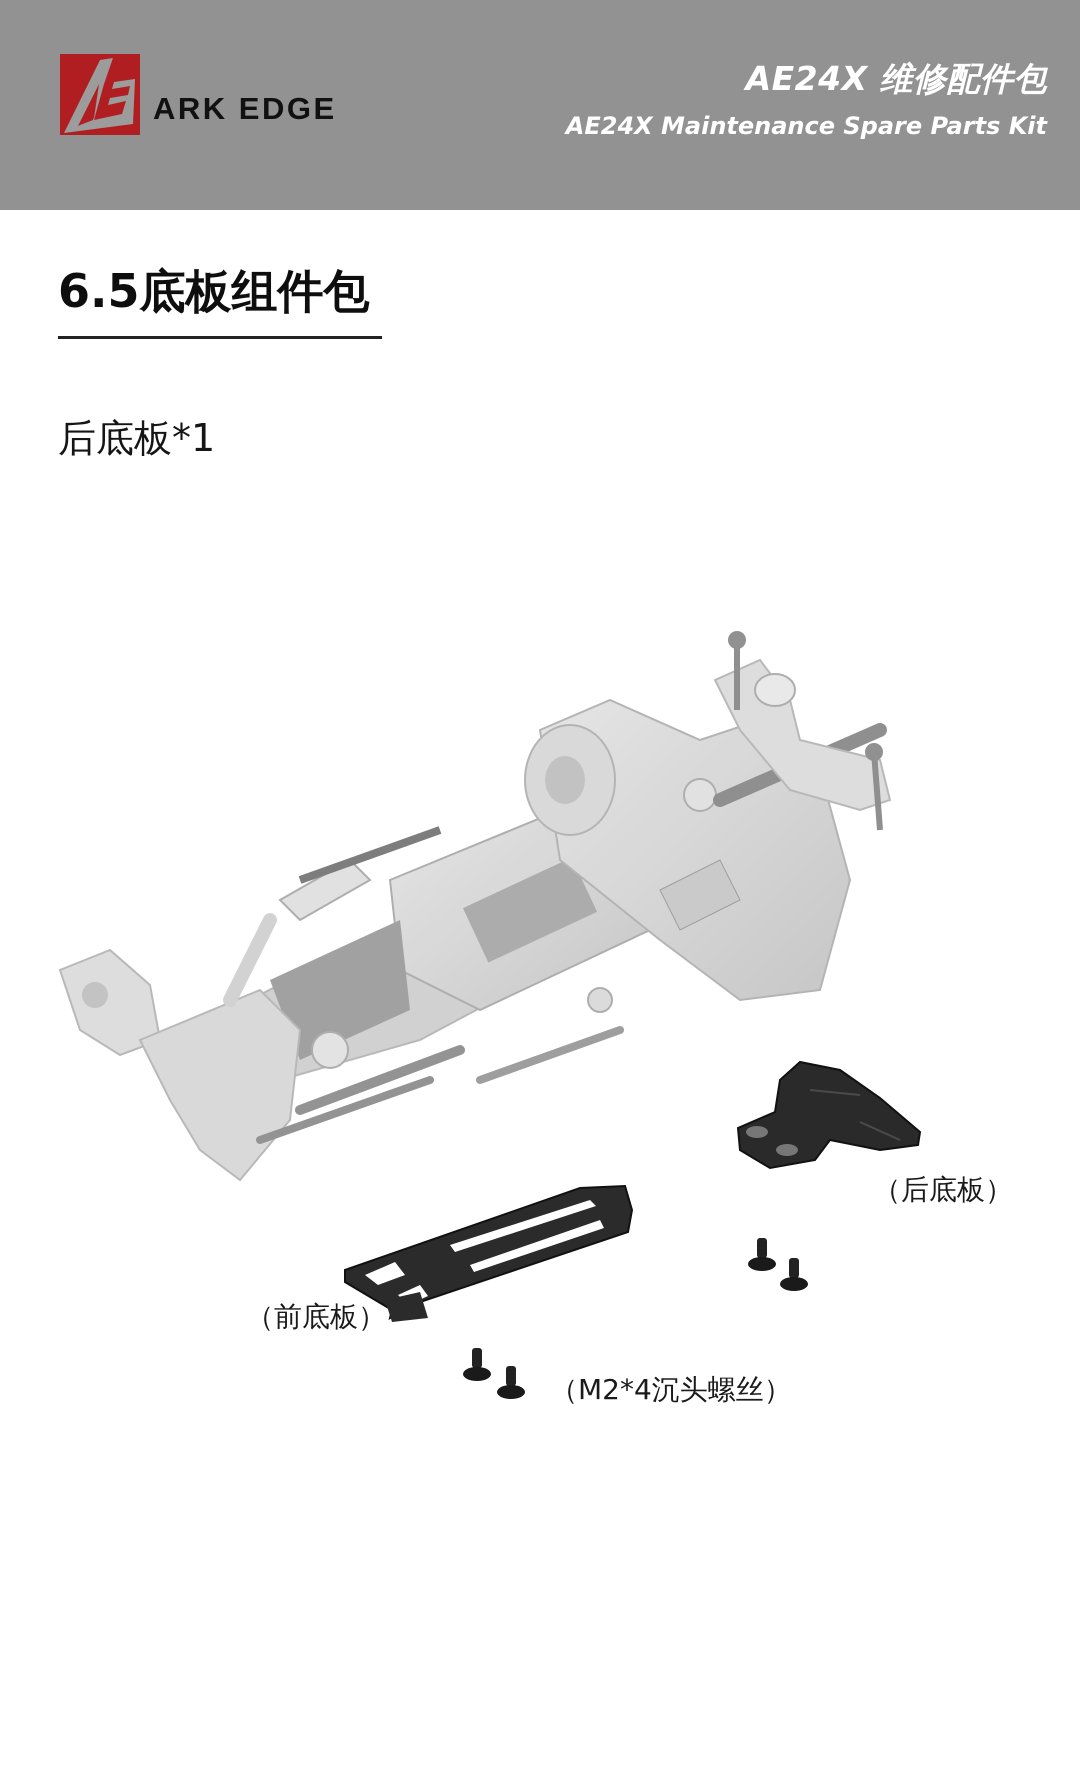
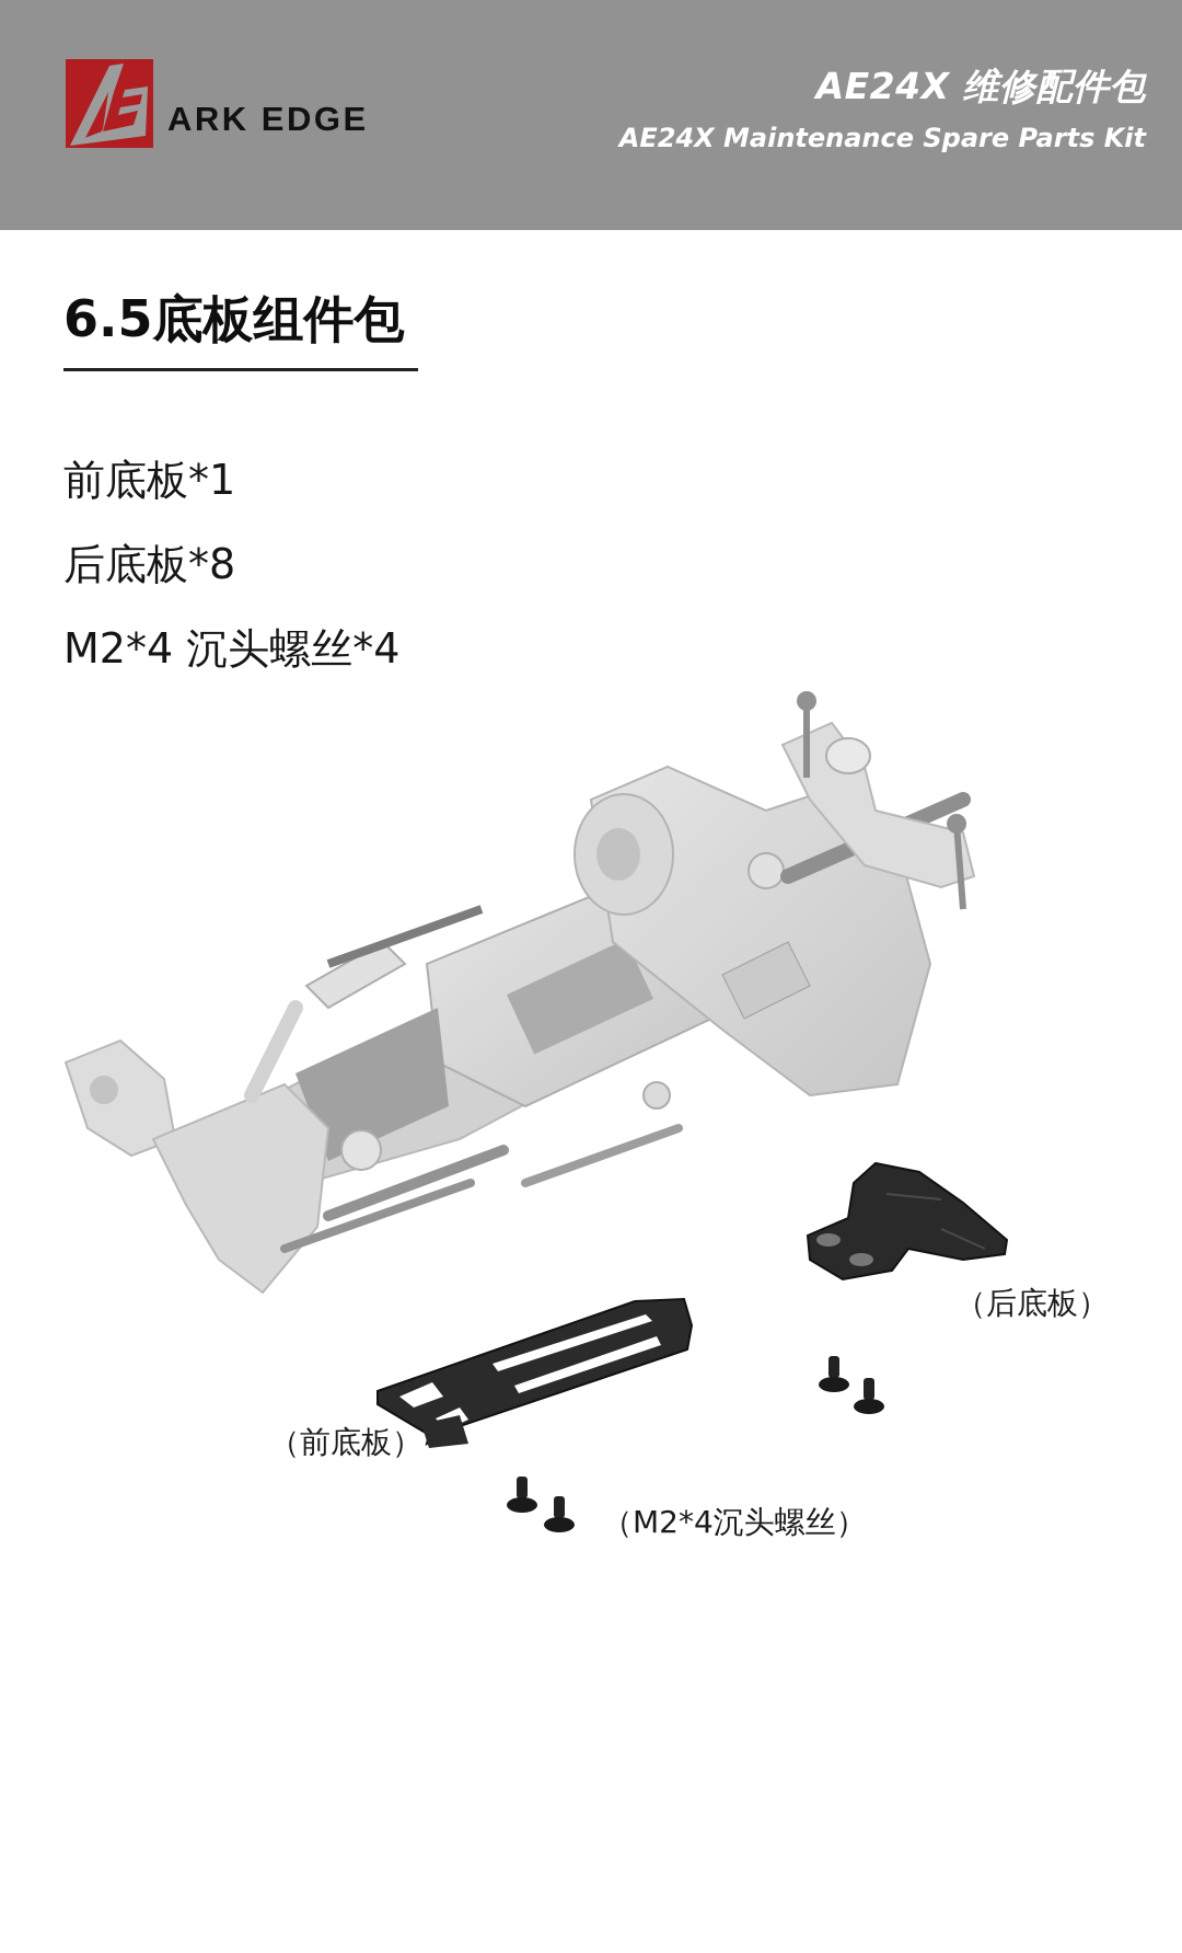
  ARK EDGE
  AE24X 维修配件包
  AE24X Maintenance Spare Parts Kit
  6.5底板组件包
+ 前底板*1
- 后底板*1
+ 后底板*8
+ M2*4 沉头螺丝*4
  （后底板）
  （前底板）
  （M2*4沉头螺丝）
